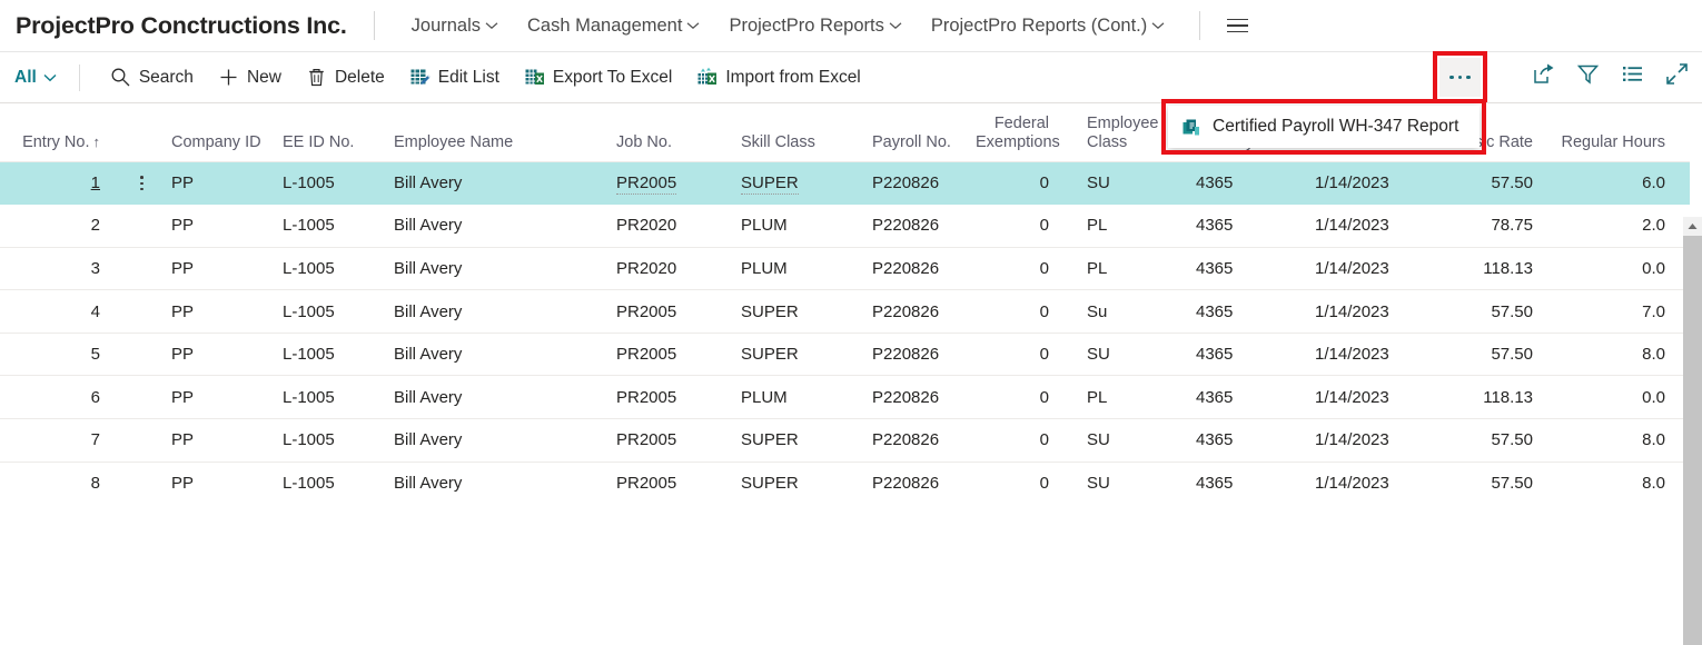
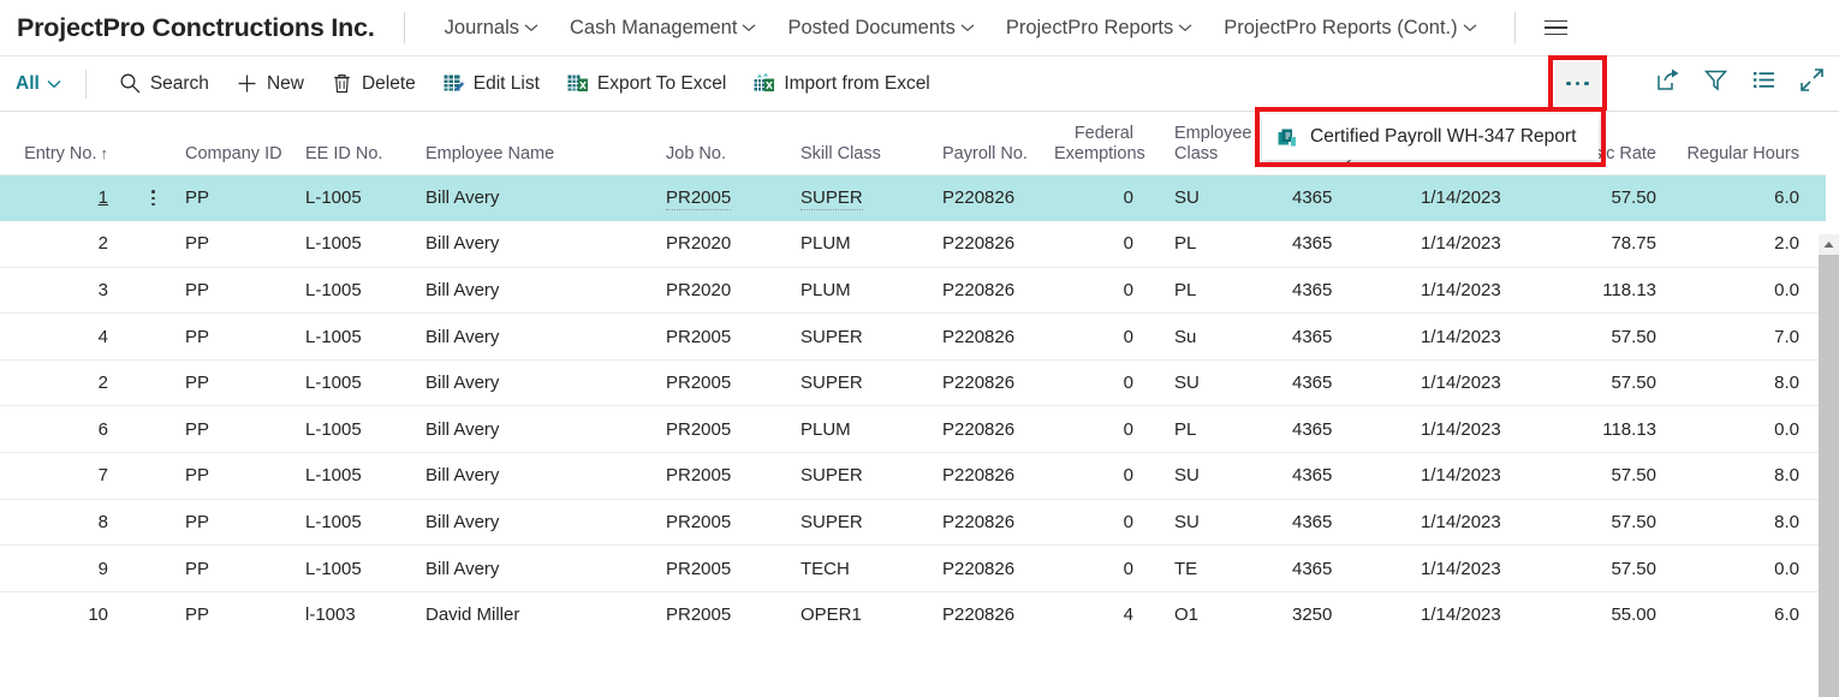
  ProjectPro Conctructions Inc.
  Journals
  Cash Management
+ Posted Documents
  ProjectPro Reports
  ProjectPro Reports (Cont.)
  All
  Search
  New
  Delete
  Edit List
  Export To Excel
  Import from Excel
  Certified Payroll WH-347 Report
  Entry No. ↑		Company ID	EE ID No.	Employee Name	Job No.	Skill Class	Payroll No.	Federal Exemptions	Employee Class			ic Rate	Regular Hours
  1		PP	L-1005	Bill Avery	PR2005	SUPER	P220826	0	SU	4365	1/14/2023	57.50	6.0
  2		PP	L-1005	Bill Avery	PR2020	PLUM	P220826	0	PL	4365	1/14/2023	78.75	2.0
  3		PP	L-1005	Bill Avery	PR2020	PLUM	P220826	0	PL	4365	1/14/2023	118.13	0.0
  4		PP	L-1005	Bill Avery	PR2005	SUPER	P220826	0	Su	4365	1/14/2023	57.50	7.0
- 5		PP	L-1005	Bill Avery	PR2005	SUPER	P220826	0	SU	4365	1/14/2023	57.50	8.0
+ 2		PP	L-1005	Bill Avery	PR2005	SUPER	P220826	0	SU	4365	1/14/2023	57.50	8.0
  6		PP	L-1005	Bill Avery	PR2005	PLUM	P220826	0	PL	4365	1/14/2023	118.13	0.0
  7		PP	L-1005	Bill Avery	PR2005	SUPER	P220826	0	SU	4365	1/14/2023	57.50	8.0
  8		PP	L-1005	Bill Avery	PR2005	SUPER	P220826	0	SU	4365	1/14/2023	57.50	8.0
+ 9		PP	L-1005	Bill Avery	PR2005	TECH	P220826	0	TE	4365	1/14/2023	57.50	0.0
+ 10		PP	l-1003	David Miller	PR2005	OPER1	P220826	4	O1	3250	1/14/2023	55.00	6.0
